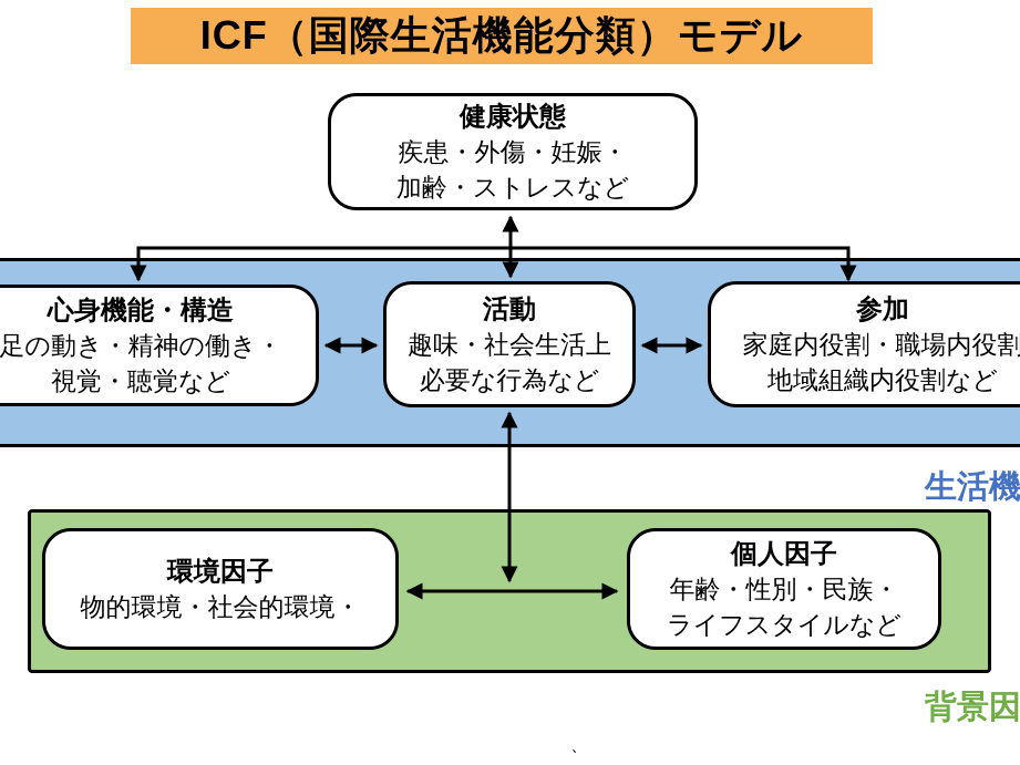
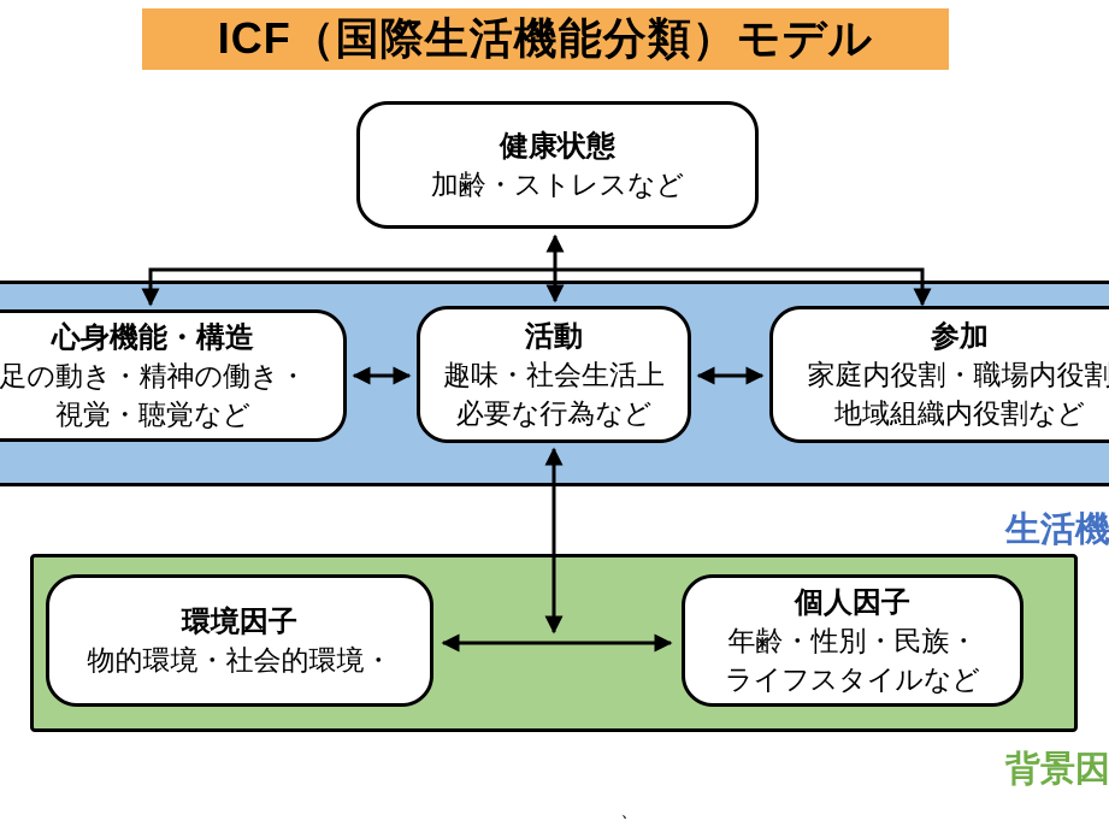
  ICF（国際生活機能分類）モデル
  健康状態
- 疾患・外傷・妊娠・
  加齢・ストレスなど
  心身機能・構造
  足の動き・精神の働き・
  視覚・聴覚など
  活動
  趣味・社会生活上
  必要な行為など
  参加
  家庭内役割・職場内役割
  地域組織内役割など
  環境因子
  物的環境・社会的環境・
  個人因子
  年齢・性別・民族・
  ライフスタイルなど
  生活機
  背景因
  、
